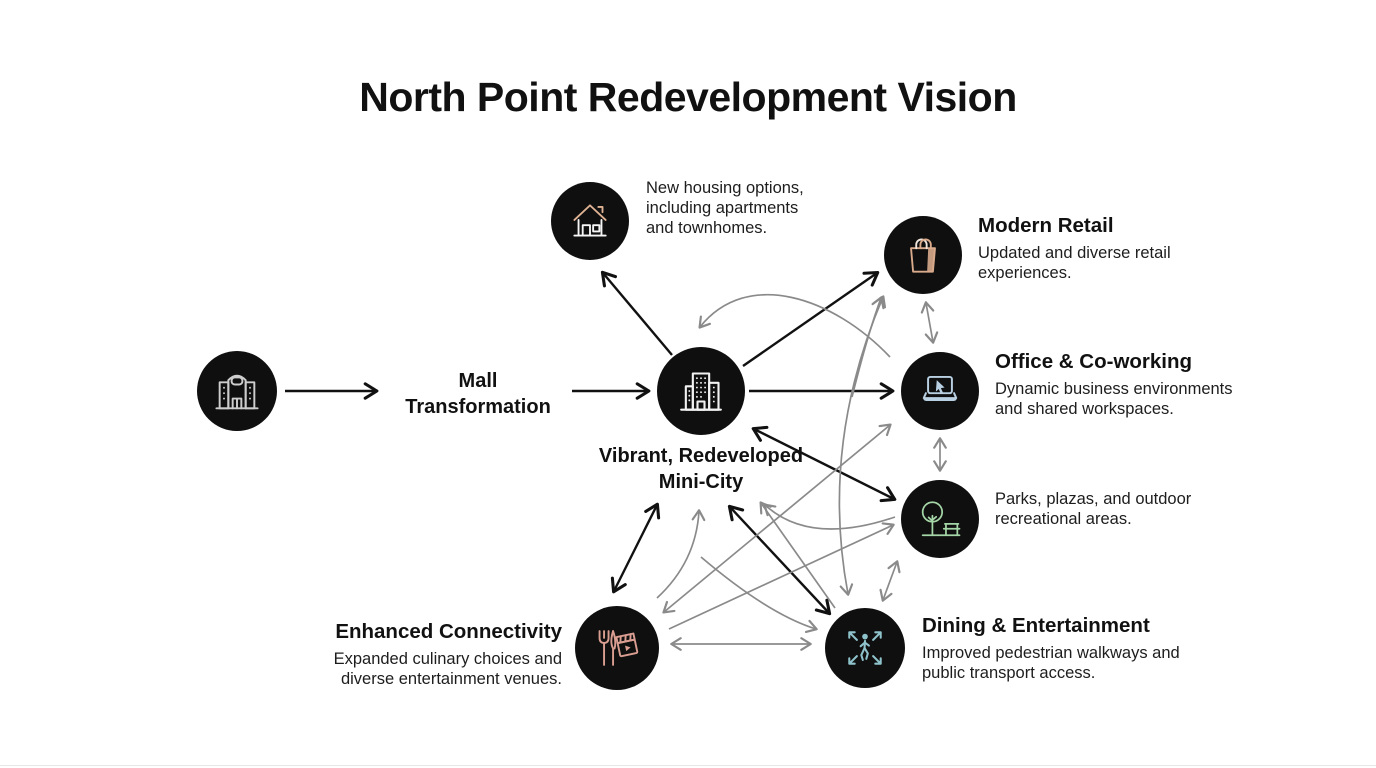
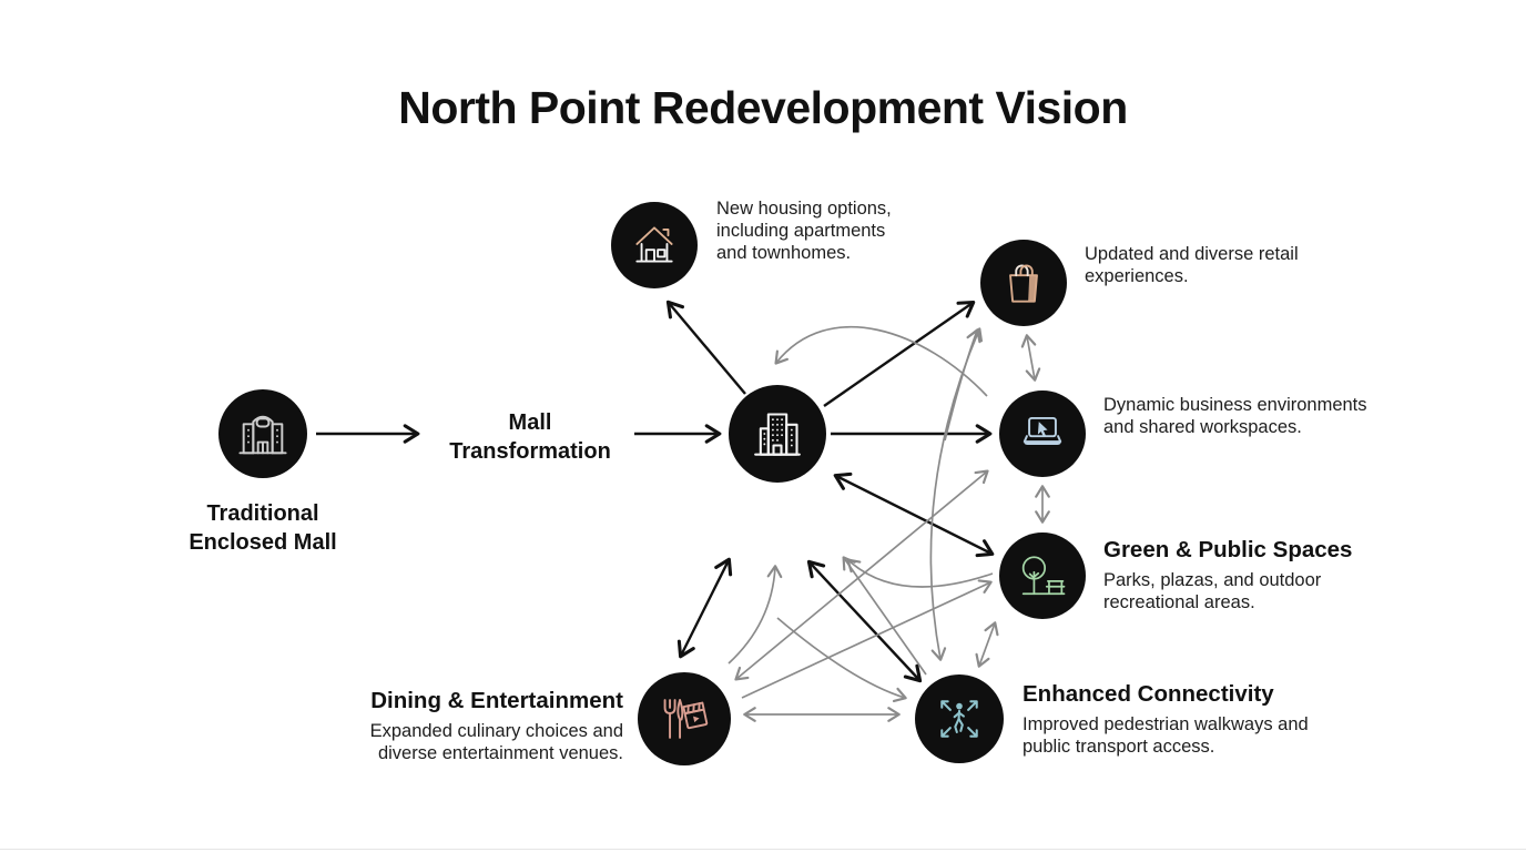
  North Point Redevelopment Vision
+ Traditional
+ Enclosed Mall
  Mall
  Transformation
- Vibrant, Redeveloped
- Mini-City
  New housing options,
  including apartments
  and townhomes.
- Modern Retail
  Updated and diverse retail
  experiences.
- Office & Co-working
  Dynamic business environments
  and shared workspaces.
+ Green & Public Spaces
  Parks, plazas, and outdoor
  recreational areas.
- Dining & Entertainment
+ Enhanced Connectivity
  Improved pedestrian walkways and
  public transport access.
- Enhanced Connectivity
+ Dining & Entertainment
  Expanded culinary choices and
  diverse entertainment venues.
